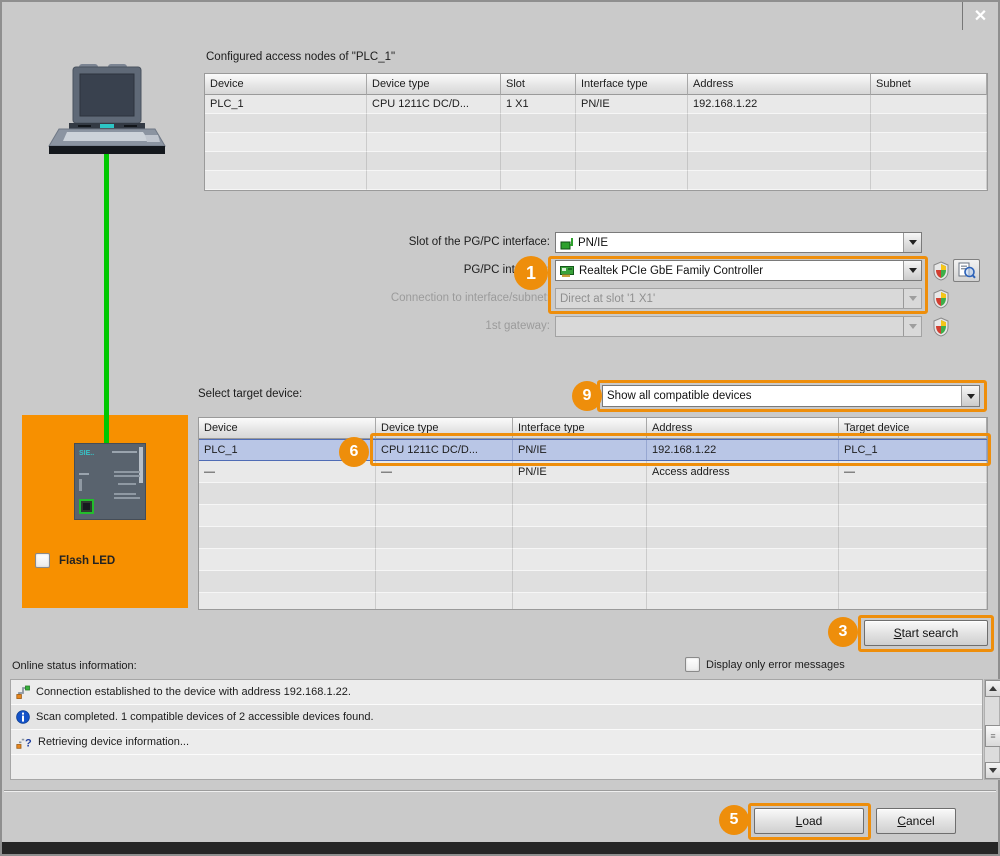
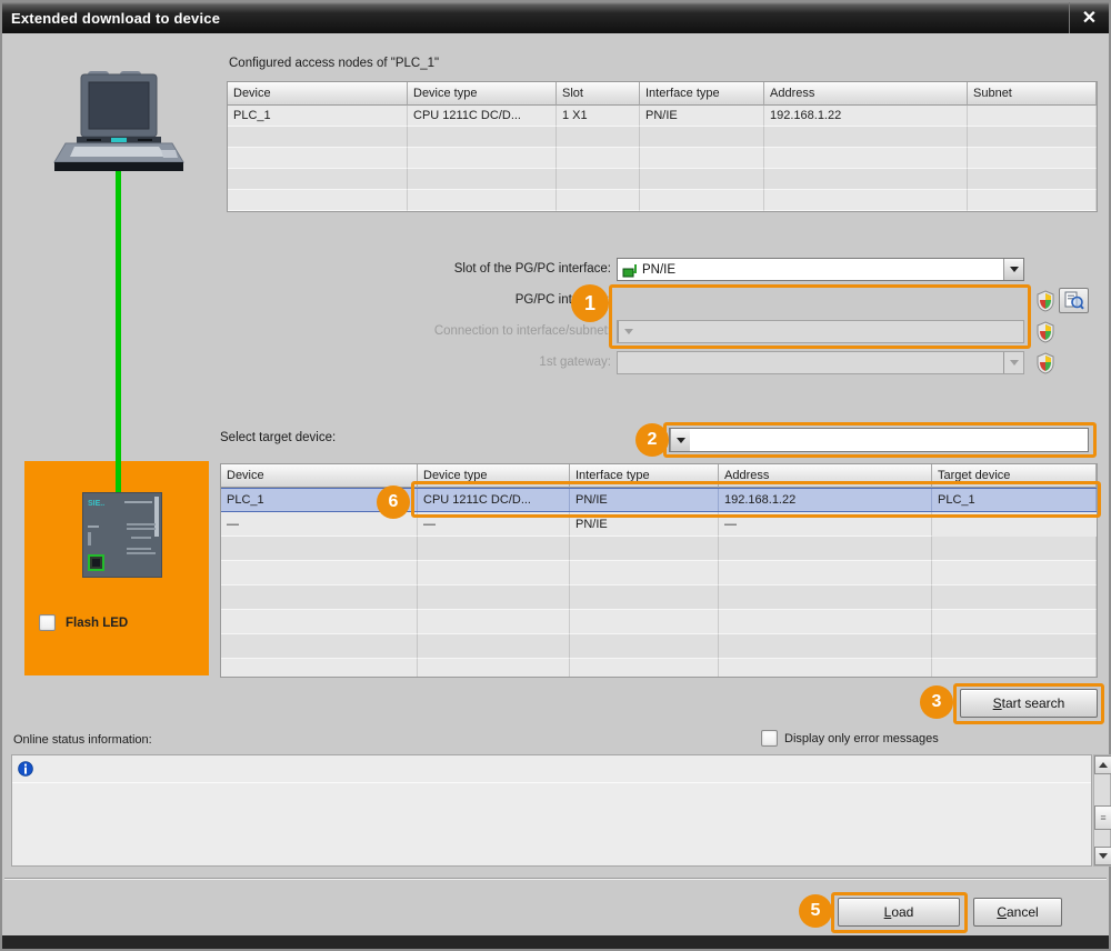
+ Extended download to device
  ✕
  Flash LED
  Configured access nodes of "PLC_1"
  Device
  Device type
  Slot
  Interface type
  Address
  Subnet
  PLC_1
  CPU 1211C DC/D...
  1 X1
  PN/IE
  192.168.1.22
  Slot of the PG/PC interface:
  PN/IE
- Realtek PCIe GbE Family Controller
  Connection to interface/subnet:
- Direct at slot '1 X1'
  1st gateway:
  1
  Select target device:
- Show all compatible devices
- 9
+ 2
  Device
  Device type
  Interface type
  Address
  Target device
  PLC_1
  CPU 1211C DC/D...
  PN/IE
  192.168.1.22
  PLC_1
  —
  —
  PN/IE
- Access address
  —
  6
  Start search
  3
  Online status information:
  Display only error messages
- Connection established to the device with address 192.168.1.22.
- Scan completed. 1 compatible devices of 2 accessible devices found.
- ?
- Retrieving device information...
  ≡
  Load
  5
  Cancel
